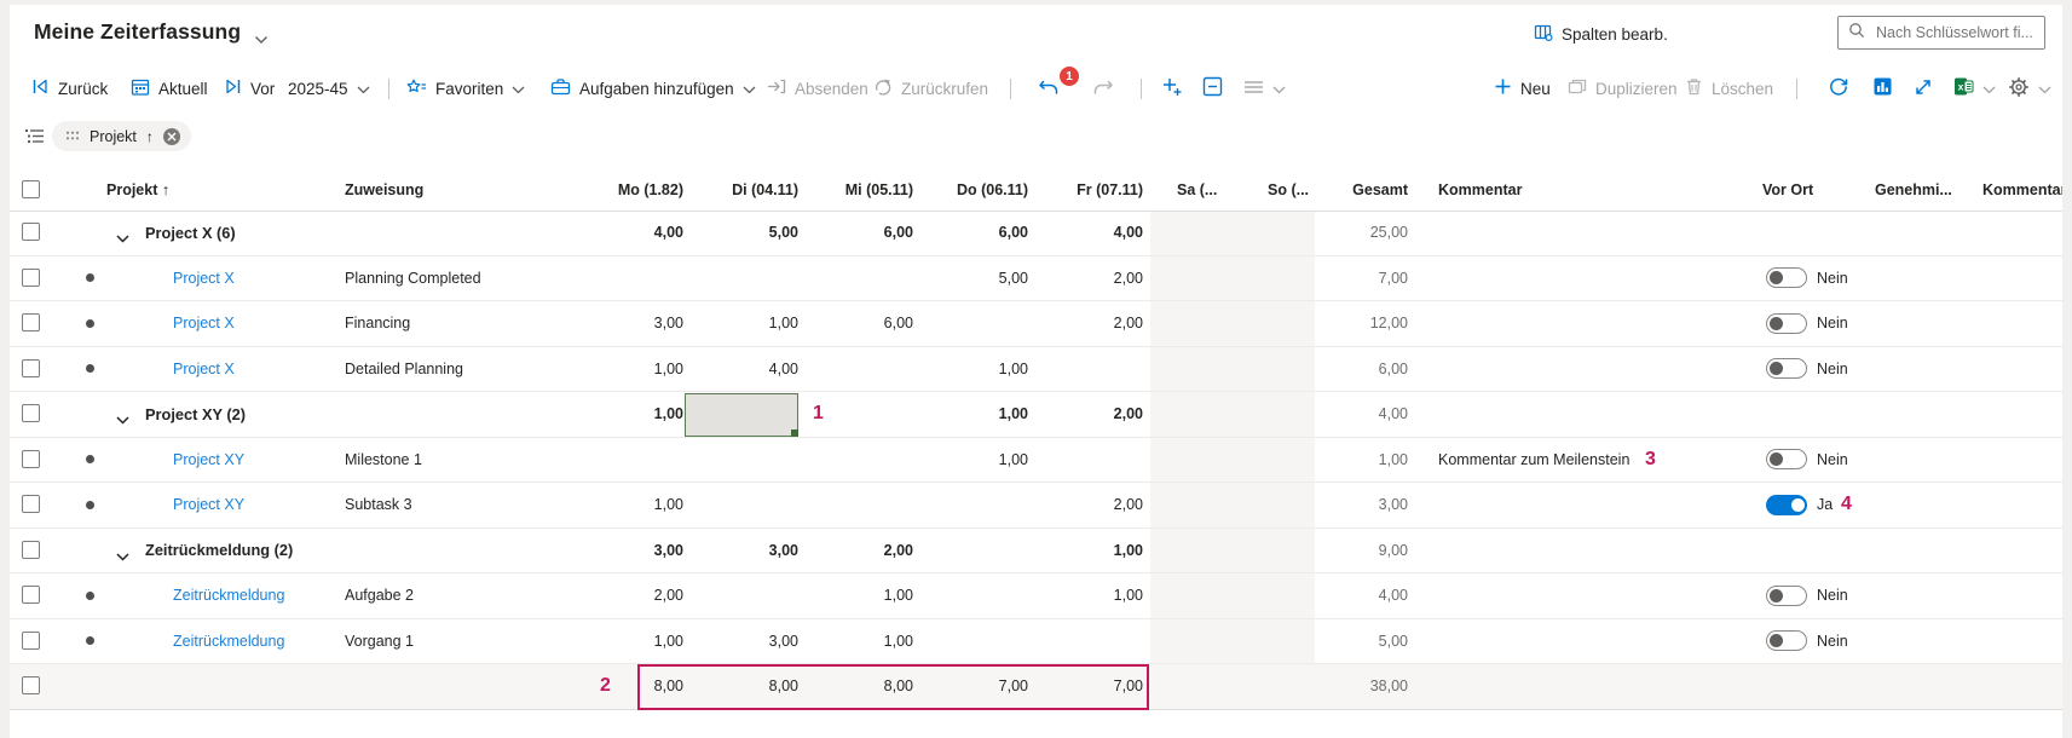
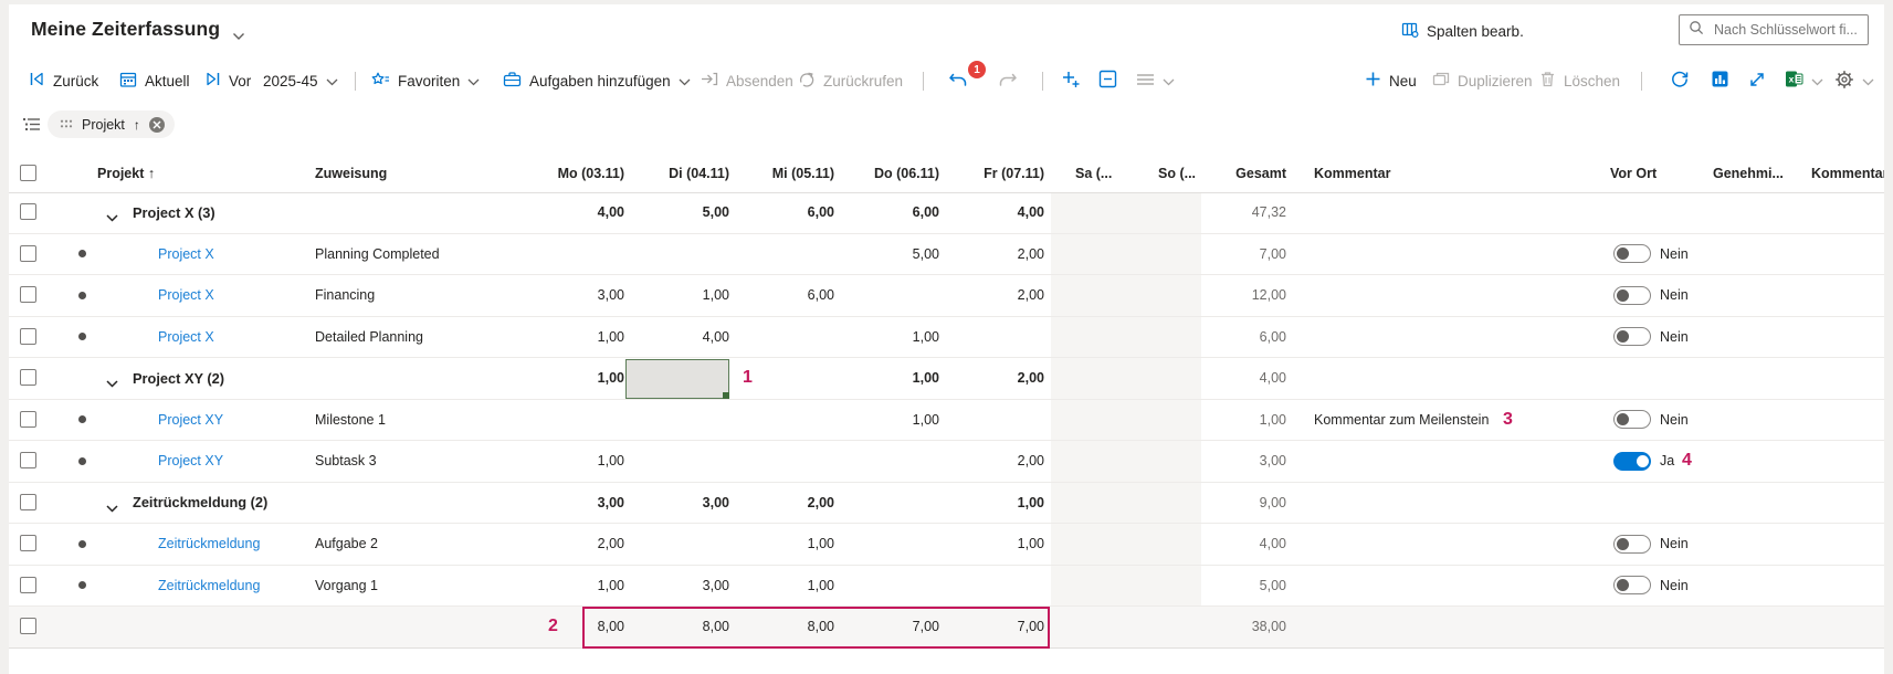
  Meine Zeiterfassung
  Spalten bearb.
  Nach Schlüsselwort fi...
  Zurück
  Aktuell
  Vor
  2025-45
  Favoriten
  Aufgaben hinzufügen
  Absenden
  Zurückrufen
  1
  Neu
  Duplizieren
  Löschen
  x
  Projekt
  ↑
  Projekt
  ↑
  Zuweisung
- Mo (1.82)
+ Mo (03.11)
  Di (04.11)
  Mi (05.11)
  Do (06.11)
  Fr (07.11)
  Sa (...
  So (...
  Gesamt
  Kommentar
  Vor Ort
  Genehmi...
  Kommenta
- Project X (6)
+ Project X (3)
  4,00
  5,00
  6,00
  6,00
  4,00
- 25,00
+ 47,32
  Project X
  Planning Completed
  5,00
  2,00
  7,00
  Nein
  Project X
  Financing
  3,00
  1,00
  6,00
  2,00
  12,00
  Nein
  Project X
  Detailed Planning
  1,00
  4,00
  1,00
  6,00
  Nein
  Project XY (2)
  1,00
  1,00
  2,00
  4,00
  Project XY
  Milestone 1
  1,00
  1,00
  Kommentar zum Meilenstein
  Nein
  Project XY
  Subtask 3
  1,00
  2,00
  3,00
  Ja
  Zeitrückmeldung (2)
  3,00
  3,00
  2,00
  1,00
  9,00
  Zeitrückmeldung
  Aufgabe 2
  2,00
  1,00
  1,00
  4,00
  Nein
  Zeitrückmeldung
  Vorgang 1
  1,00
  3,00
  1,00
  5,00
  Nein
  8,00
  8,00
  8,00
  7,00
  7,00
  38,00
  1
  2
  3
  4
